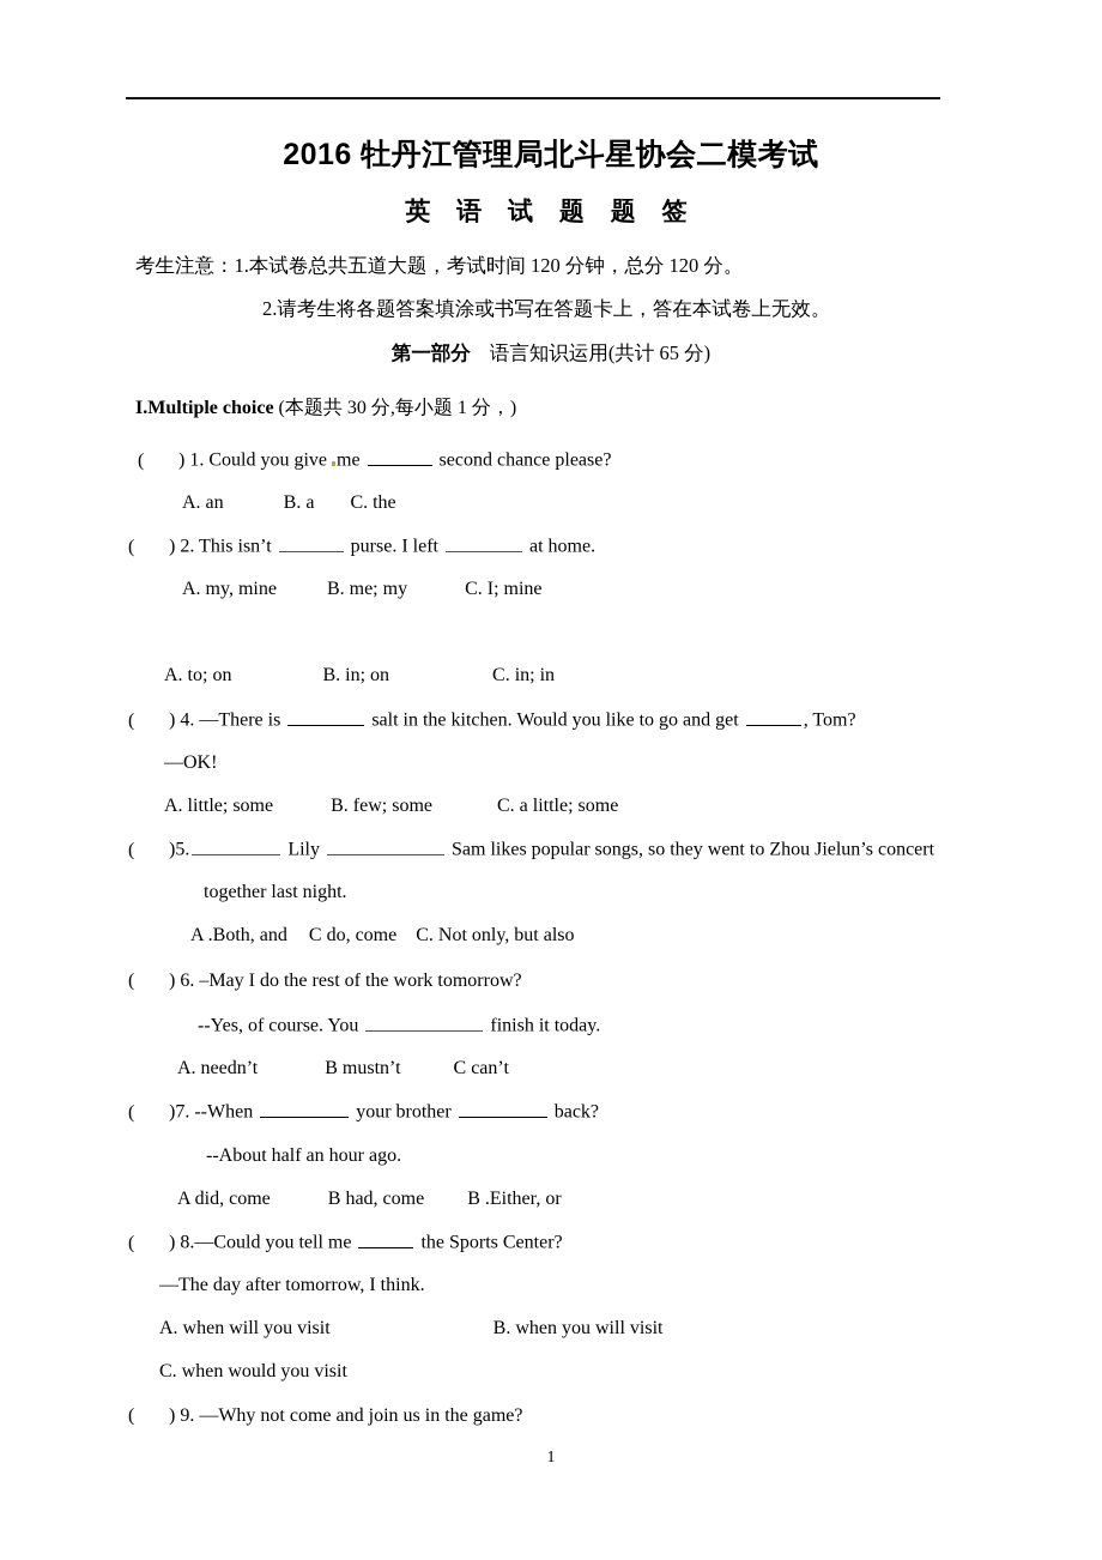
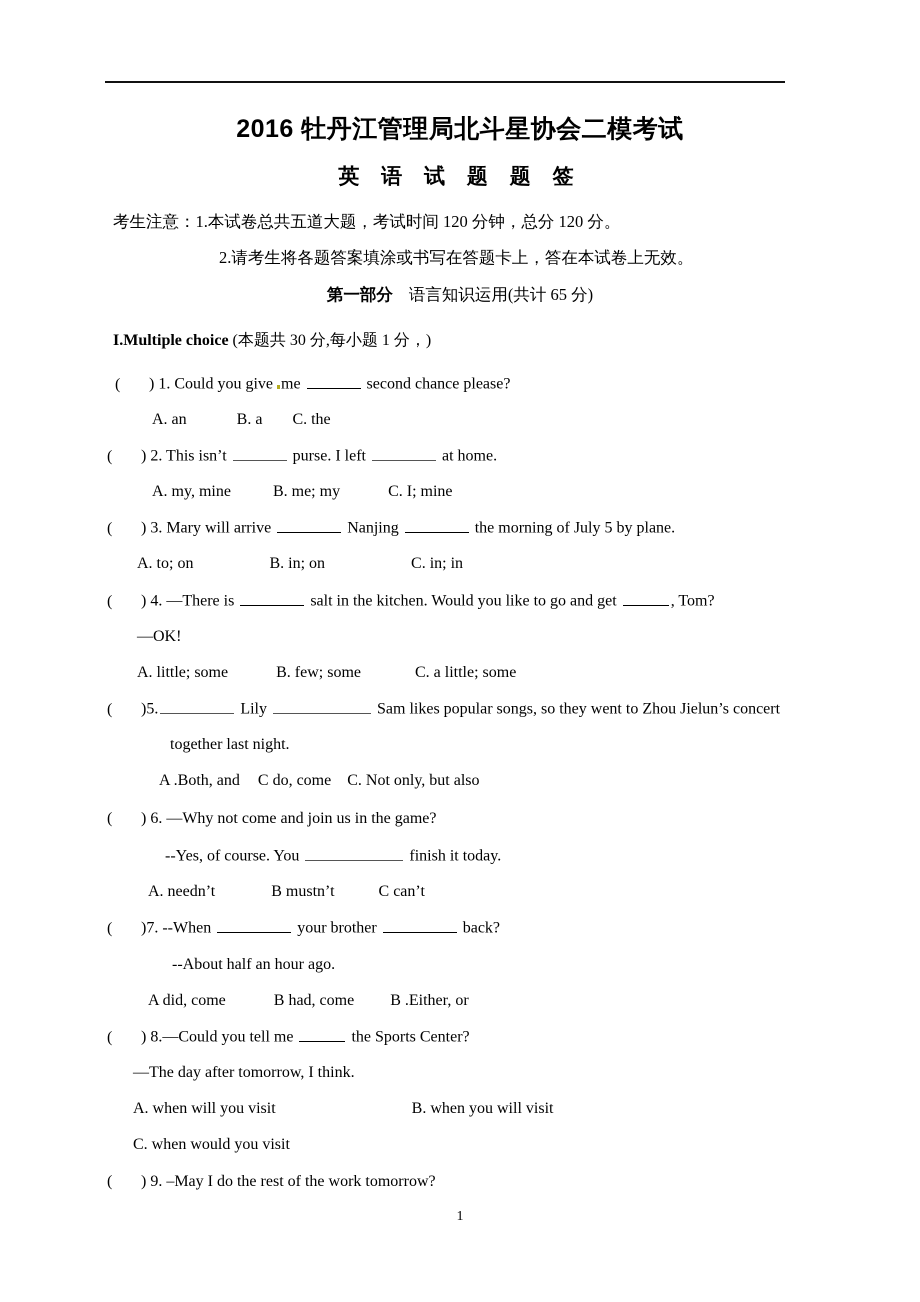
  2016 牡丹江管理局北斗星协会二模考试
  英 语 试 题 题 签
  考生注意：1.本试卷总共五道大题，考试时间 120 分钟，总分 120 分。
  2.请考生将各题答案填涂或书写在答题卡上，答在本试卷上无效。
  第一部分 语言知识运用(共计 65 分)
  I.Multiple choice (本题共 30 分,每小题 1 分，)
  ( ) 1. Could you give me second chance please?
  A. an B. a C. the
  ( ) 2. This isn’t purse. I left at home.
  A. my, mine B. me; my C. I; mine
+ ( ) 3. Mary will arrive Nanjing the morning of July 5 by plane.
  A. to; on B. in; on C. in; in
  ( ) 4. —There is salt in the kitchen. Would you like to go and get , Tom?
  —OK!
  A. little; some B. few; some C. a little; some
  ( )5. Lily Sam likes popular songs, so they went to Zhou Jielun’s concert
  together last night.
  A .Both, and C do, come C. Not only, but also
- ( ) 6. –May I do the rest of the work tomorrow?
+ ( ) 6. —Why not come and join us in the game?
  --Yes, of course. You finish it today.
  A. needn’t B mustn’t C can’t
  ( )7. --When your brother back?
  --About half an hour ago.
  A did, come B had, come B .Either, or
  ( ) 8.—Could you tell me the Sports Center?
  —The day after tomorrow, I think.
  A. when will you visit B. when you will visit
  C. when would you visit
- ( ) 9. —Why not come and join us in the game?
+ ( ) 9. –May I do the rest of the work tomorrow?
  1
